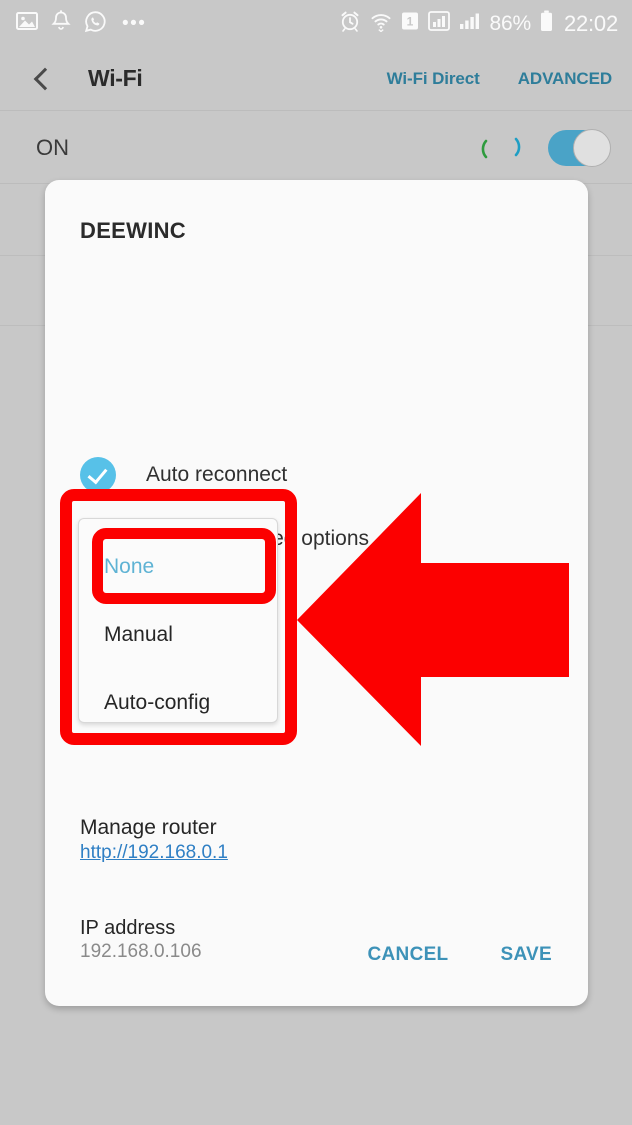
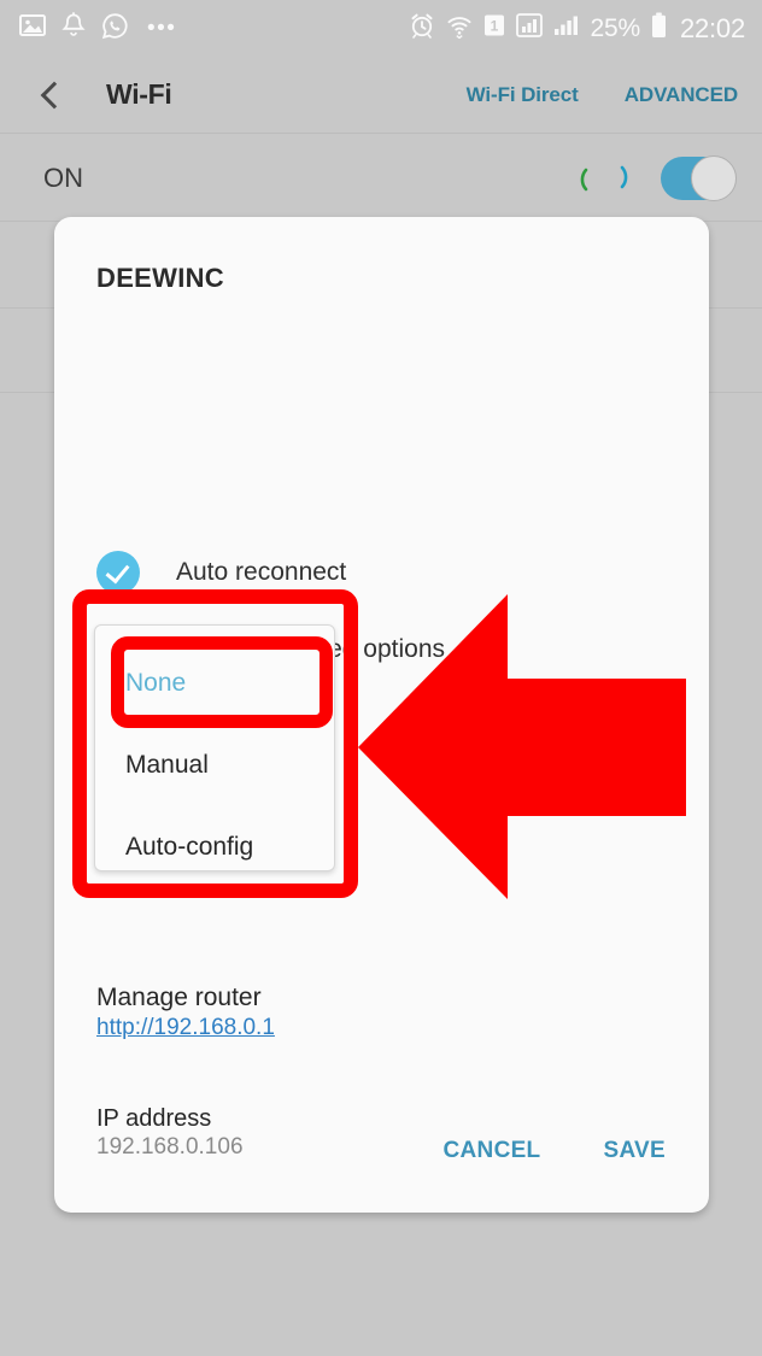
  •••
  1
- 86%
+ 25%
  22:02
  Wi-Fi
  Wi-Fi Direct
  ADVANCED
  ON
  DEEWINC
  Auto reconnect
  IP address
  192.168.0.106
  Manage router
  http://192.168.0.1
  CANCEL
  SAVE
  None
  Manual
  Auto-config
